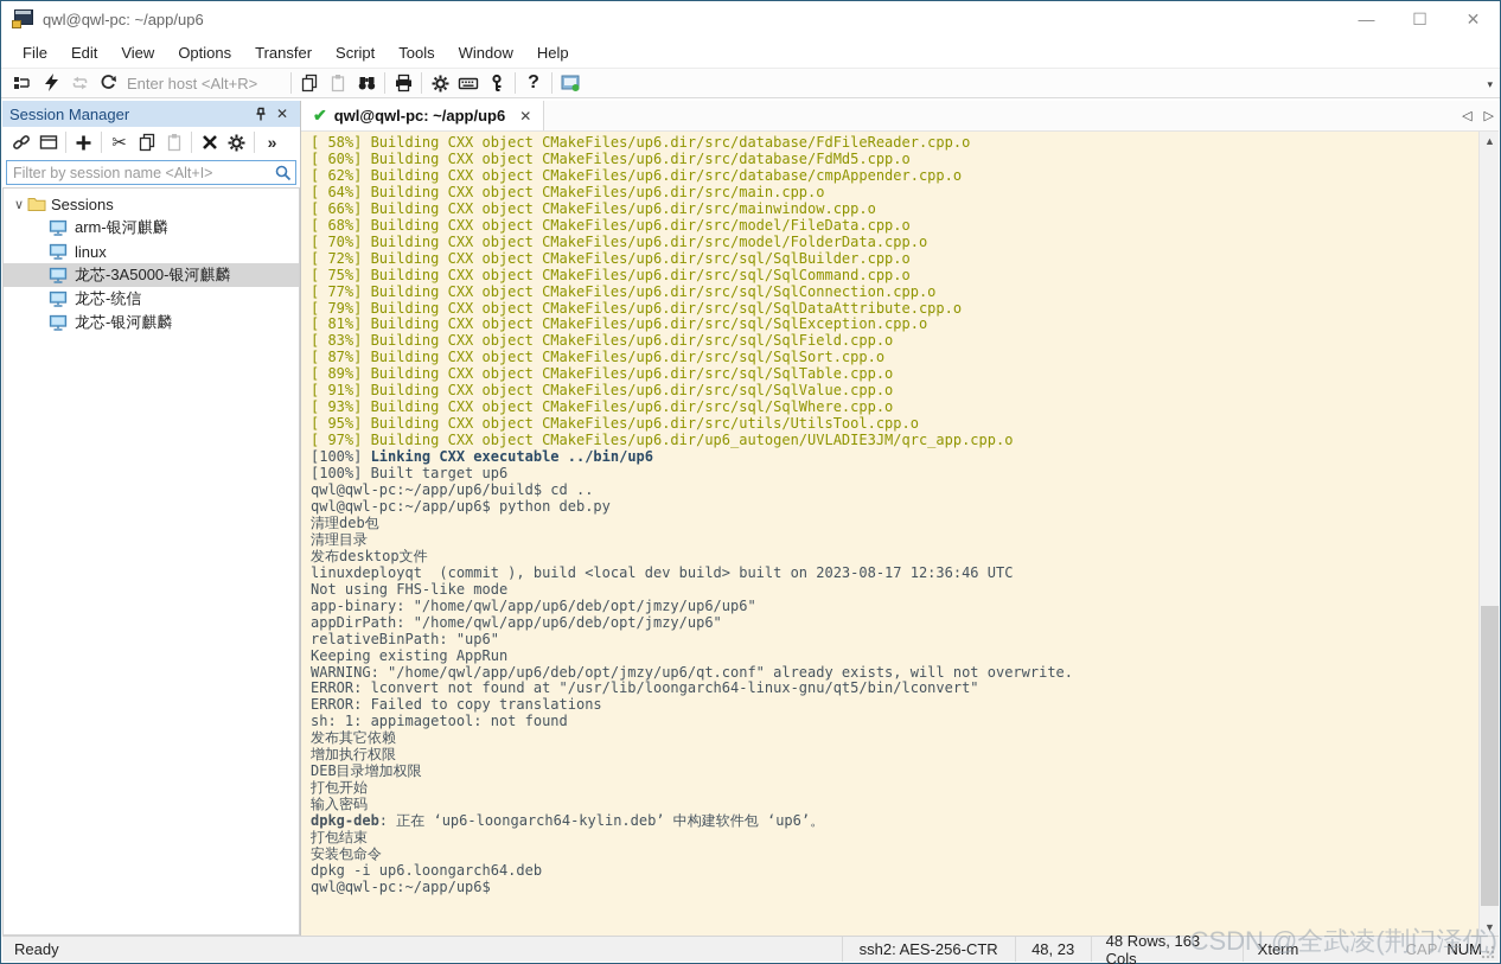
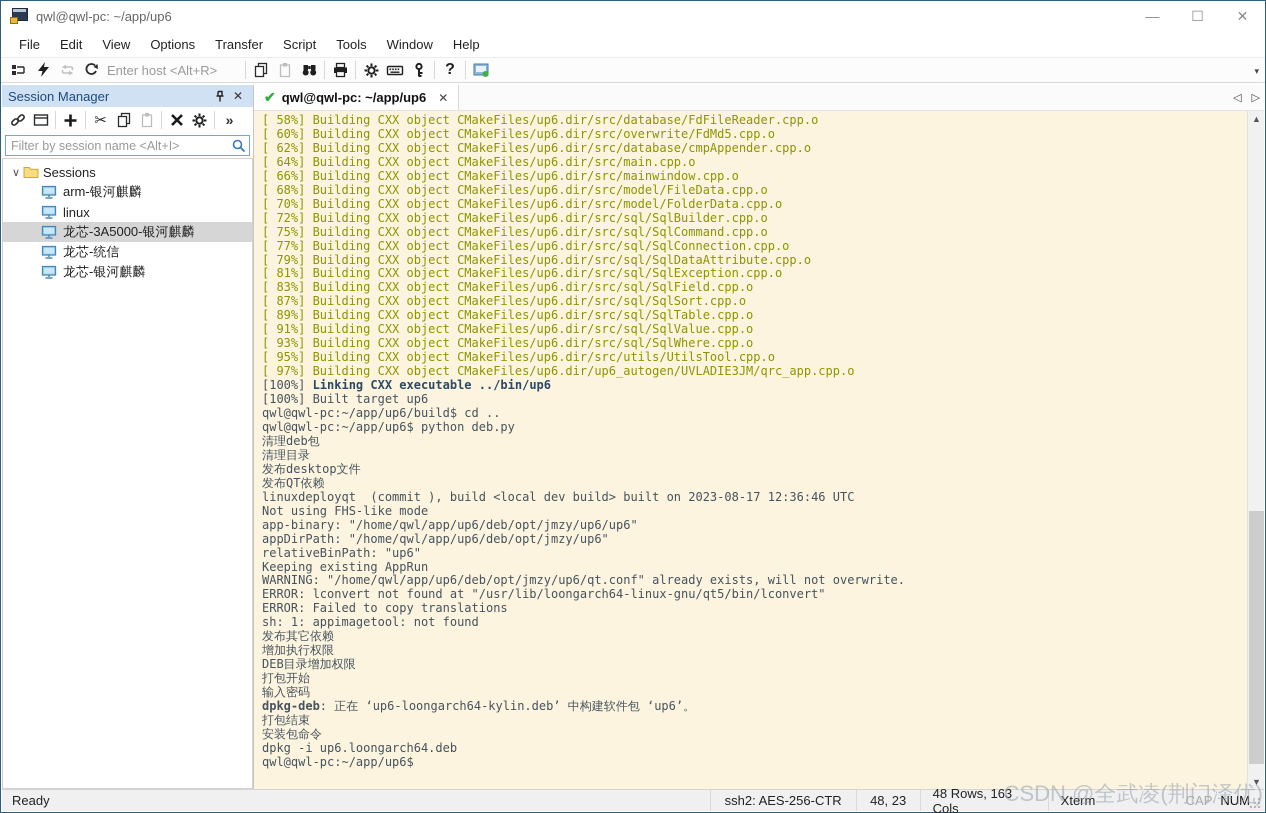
  qwl@qwl-pc: ~/app/up6
  —
  ☐
  ✕
  File
  Edit
  View
  Options
  Transfer
  Script
  Tools
  Window
  Help
  Enter host <Alt+R>
  ?
  ▾
  Session Manager
  ✕
  ✂
  »
  Filter by session name <Alt+I>
  ∨
  Sessions
  arm-银河麒麟
  linux
  龙芯-3A5000-银河麒麟
  龙芯-统信
  龙芯-银河麒麟
  ✔
  qwl@qwl-pc: ~/app/up6
  ✕
  ◁
  ▷
  [ 58%] Building CXX object CMakeFiles/up6.dir/src/database/FdFileReader.cpp.o
- [ 60%] Building CXX object CMakeFiles/up6.dir/src/database/FdMd5.cpp.o
+ [ 60%] Building CXX object CMakeFiles/up6.dir/src/overwrite/FdMd5.cpp.o
  [ 62%] Building CXX object CMakeFiles/up6.dir/src/database/cmpAppender.cpp.o
  [ 64%] Building CXX object CMakeFiles/up6.dir/src/main.cpp.o
  [ 66%] Building CXX object CMakeFiles/up6.dir/src/mainwindow.cpp.o
  [ 68%] Building CXX object CMakeFiles/up6.dir/src/model/FileData.cpp.o
  [ 70%] Building CXX object CMakeFiles/up6.dir/src/model/FolderData.cpp.o
  [ 72%] Building CXX object CMakeFiles/up6.dir/src/sql/SqlBuilder.cpp.o
  [ 75%] Building CXX object CMakeFiles/up6.dir/src/sql/SqlCommand.cpp.o
  [ 77%] Building CXX object CMakeFiles/up6.dir/src/sql/SqlConnection.cpp.o
  [ 79%] Building CXX object CMakeFiles/up6.dir/src/sql/SqlDataAttribute.cpp.o
  [ 81%] Building CXX object CMakeFiles/up6.dir/src/sql/SqlException.cpp.o
  [ 83%] Building CXX object CMakeFiles/up6.dir/src/sql/SqlField.cpp.o
  [ 87%] Building CXX object CMakeFiles/up6.dir/src/sql/SqlSort.cpp.o
  [ 89%] Building CXX object CMakeFiles/up6.dir/src/sql/SqlTable.cpp.o
  [ 91%] Building CXX object CMakeFiles/up6.dir/src/sql/SqlValue.cpp.o
  [ 93%] Building CXX object CMakeFiles/up6.dir/src/sql/SqlWhere.cpp.o
  [ 95%] Building CXX object CMakeFiles/up6.dir/src/utils/UtilsTool.cpp.o
  [ 97%] Building CXX object CMakeFiles/up6.dir/up6_autogen/UVLADIE3JM/qrc_app.cpp.o
  [100%] Linking CXX executable ../bin/up6
  [100%] Built target up6
  qwl@qwl-pc:~/app/up6/build$ cd ..
  qwl@qwl-pc:~/app/up6$ python deb.py
  清理deb包
  清理目录
  发布desktop文件
+ 发布QT依赖
  linuxdeployqt (commit ), build <local dev build> built on 2023-08-17 12:36:46 UTC
  Not using FHS-like mode
  app-binary: "/home/qwl/app/up6/deb/opt/jmzy/up6/up6"
  appDirPath: "/home/qwl/app/up6/deb/opt/jmzy/up6"
  relativeBinPath: "up6"
  Keeping existing AppRun
  WARNING: "/home/qwl/app/up6/deb/opt/jmzy/up6/qt.conf" already exists, will not overwrite.
  ERROR: lconvert not found at "/usr/lib/loongarch64-linux-gnu/qt5/bin/lconvert"
  ERROR: Failed to copy translations
  sh: 1: appimagetool: not found
  发布其它依赖
  增加执行权限
  DEB目录增加权限
  打包开始
  输入密码
  dpkg-deb: 正在 ‘up6-loongarch64-kylin.deb’ 中构建软件包 ‘up6’。
  打包结束
  安装包命令
  dpkg -i up6.loongarch64.deb
  qwl@qwl-pc:~/app/up6$
  ▲
  ▼
  Ready
  ssh2: AES-256-CTR
  48, 23
  48 Rows, 163 Cols
  Xterm
  CAP
  NUM
  CSDN @全武凌(荆门泽优)
